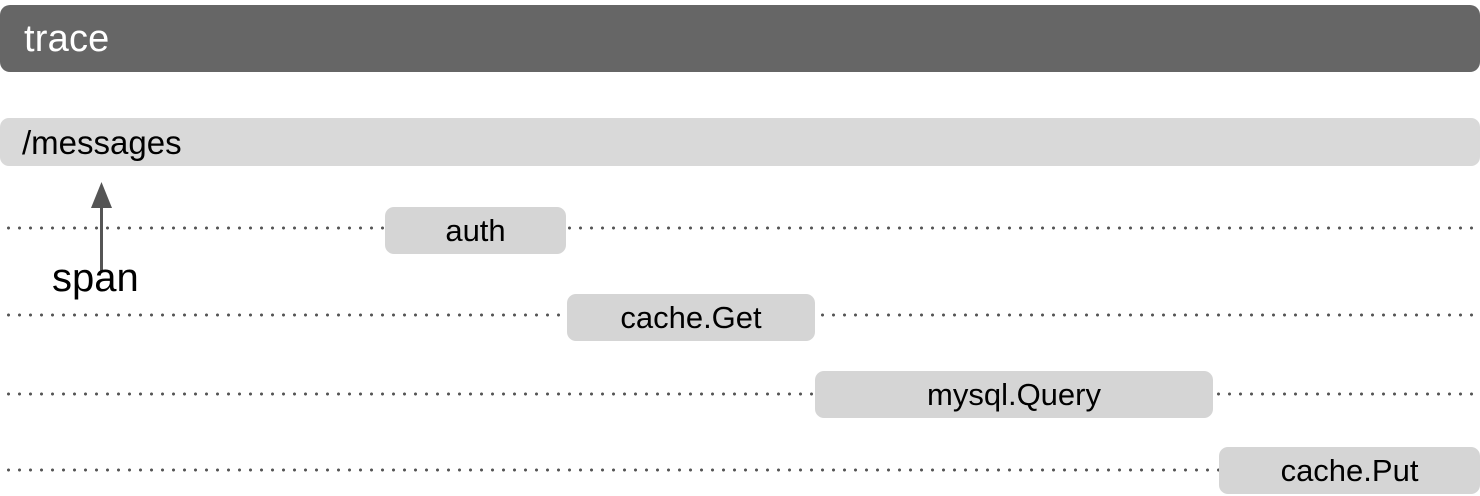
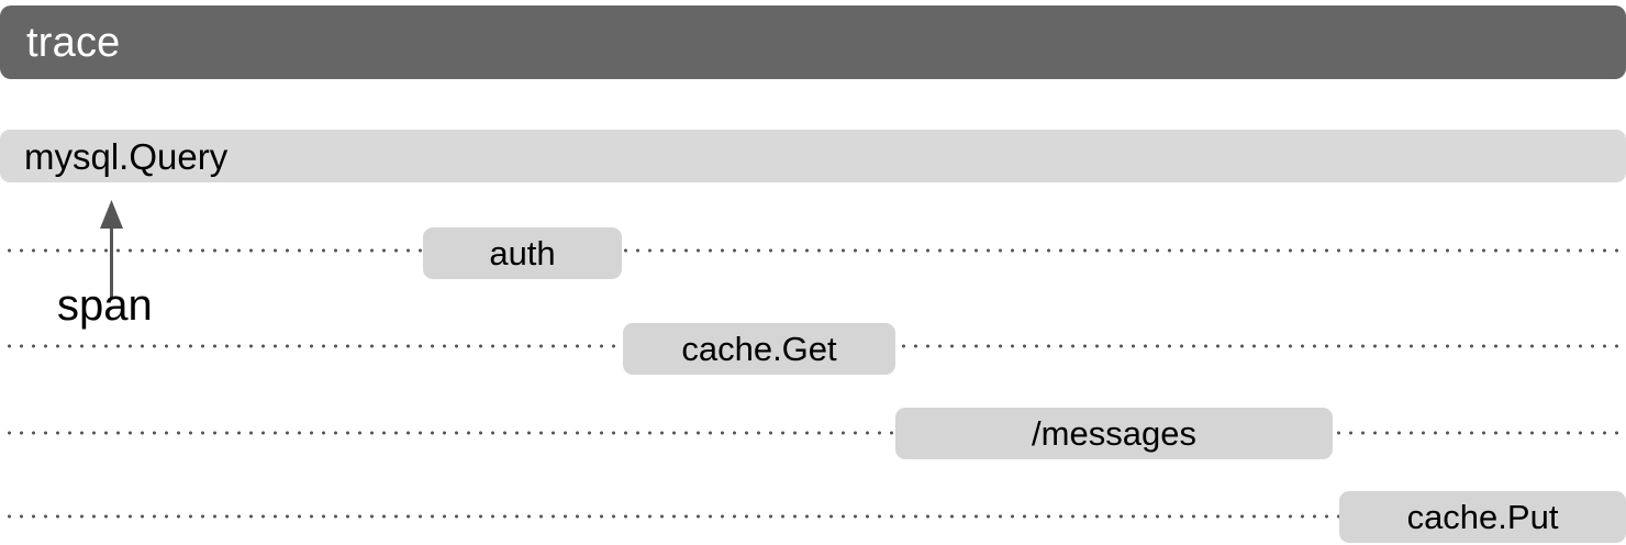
  trace
- /messages
+ mysql.Query
  span
  auth
  cache.Get
- mysql.Query
+ /messages
  cache.Put
